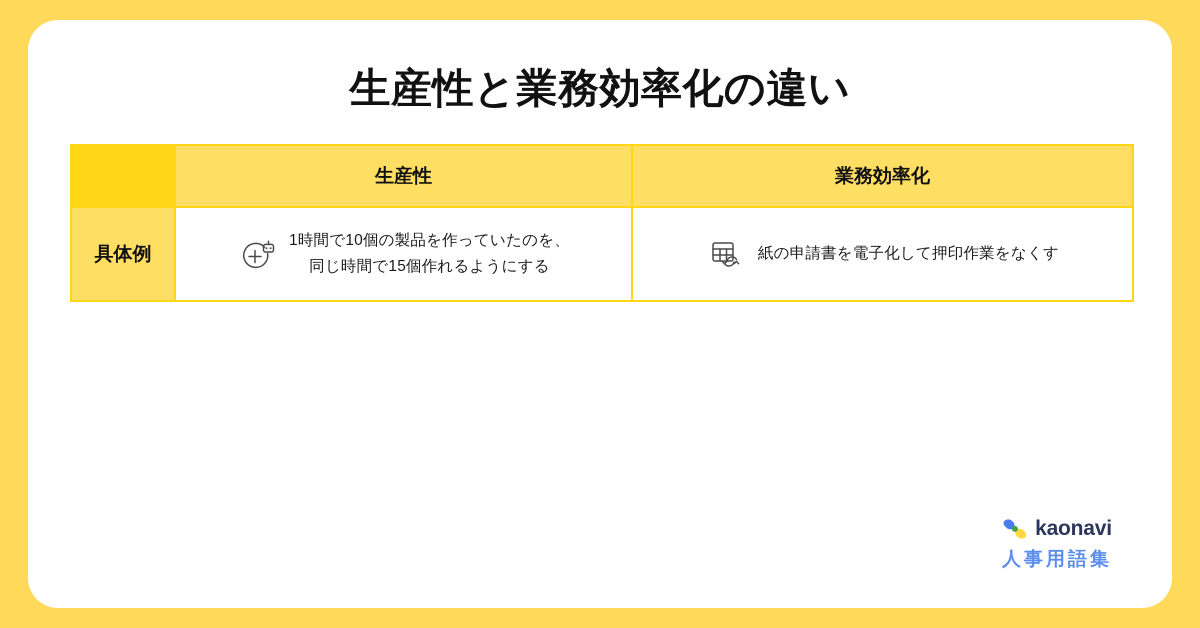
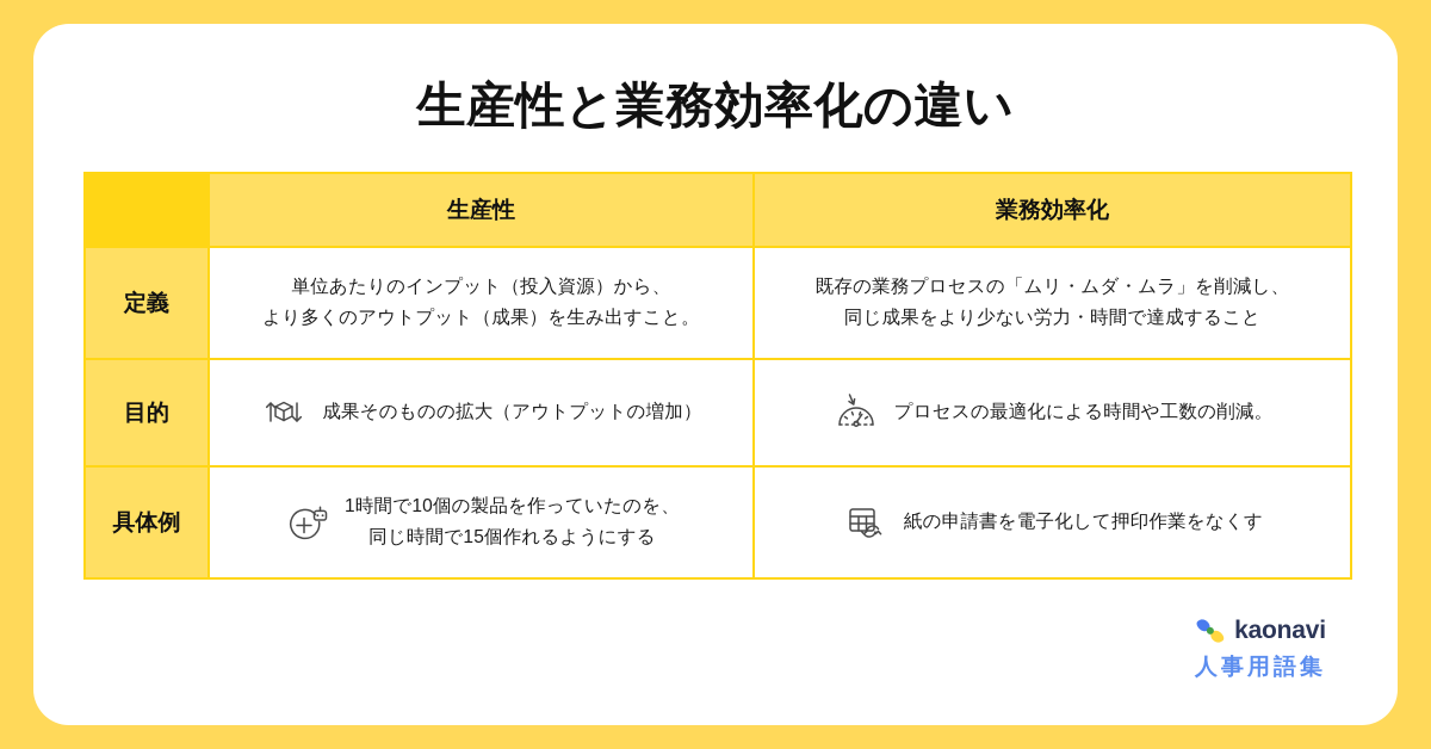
  生産性と業務効率化の違い
  	生産性	業務効率化
+ 定義	単位あたりのインプット（投入資源）から、 より多くのアウトプット（成果）を生み出すこと。	既存の業務プロセスの「ムリ・ムダ・ムラ」を削減し、 同じ成果をより少ない労力・時間で達成すること
+ 目的	成果そのものの拡大（アウトプットの増加）	プロセスの最適化による時間や工数の削減。
  具体例	1時間で10個の製品を作っていたのを、 同じ時間で15個作れるようにする	紙の申請書を電子化して押印作業をなくす
  kaonavi
  人事用語集
